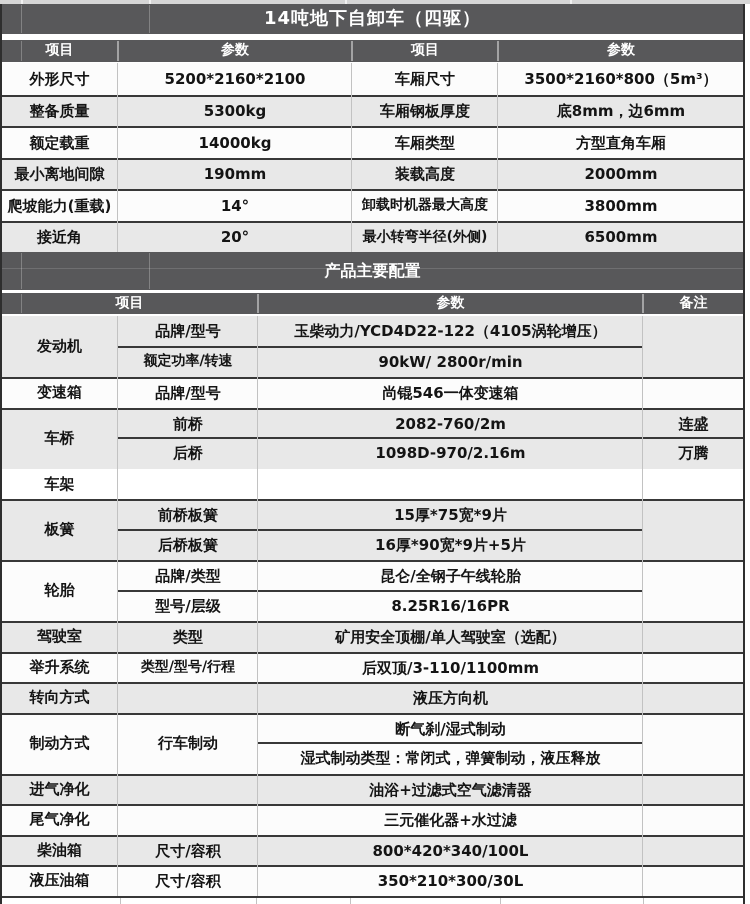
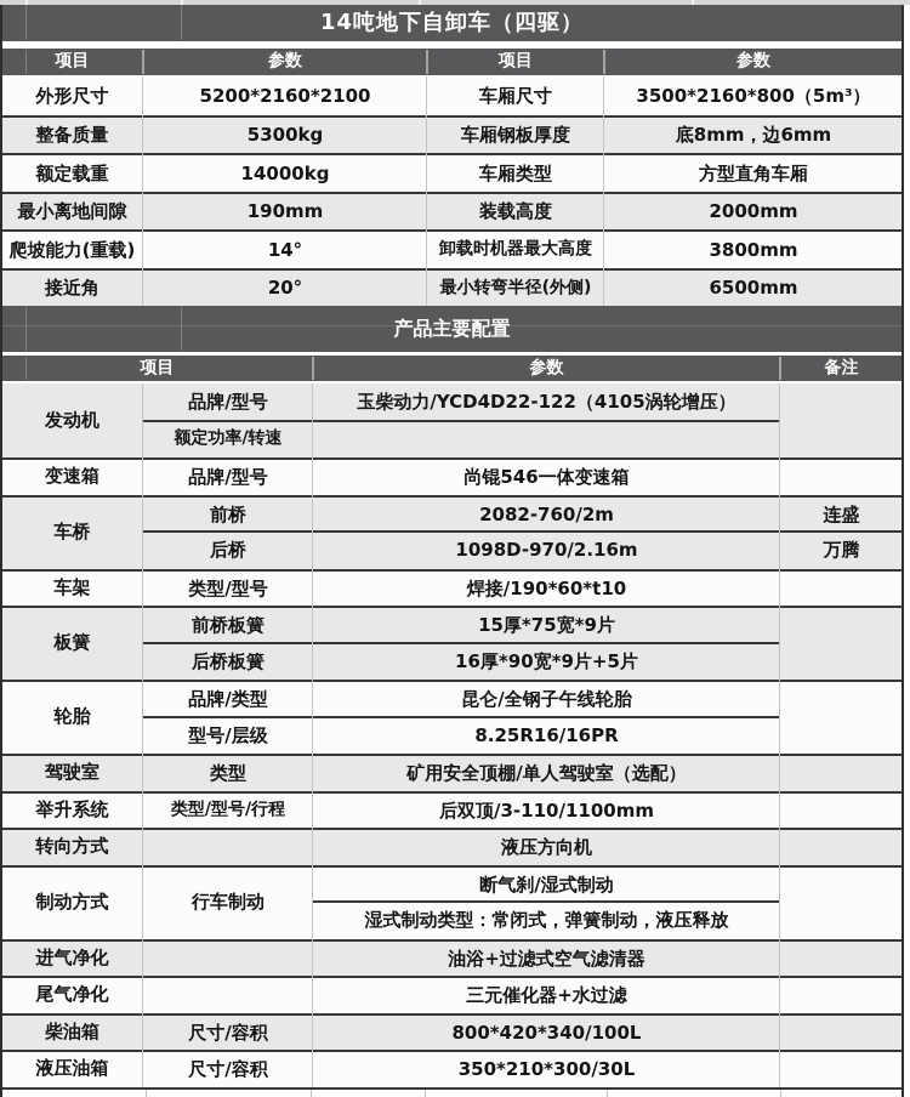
  14吨地下自卸车（四驱）
  项目
  参数
  项目
  参数
  外形尺寸
  5200*2160*2100
  车厢尺寸
  3500*2160*800（5m³）
  整备质量
  5300kg
  车厢钢板厚度
  底8mm，边6mm
  额定载重
  14000kg
  车厢类型
  方型直角车厢
  最小离地间隙
  190mm
  装载高度
  2000mm
  爬坡能力(重载)
  14°
  卸载时机器最大高度
  3800mm
  接近角
  20°
  最小转弯半径(外侧)
  6500mm
  产品主要配置
  项目
  参数
  备注
  品牌/型号
  玉柴动力/YCD4D22-122（4105涡轮增压）
  额定功率/转速
- 90kW/ 2800r/min
  品牌/型号
  尚锟546一体变速箱
  前桥
  2082-760/2m
  连盛
  后桥
  1098D-970/2.16m
  万腾
+ 类型/型号
+ 焊接/190*60*t10
  前桥板簧
  15厚*75宽*9片
  后桥板簧
  16厚*90宽*9片+5片
  品牌/类型
  昆仑/全钢子午线轮胎
  型号/层级
  8.25R16/16PR
  类型
  矿用安全顶棚/单人驾驶室（选配）
  类型/型号/行程
  后双顶/3-110/1100mm
  液压方向机
  断气刹/湿式制动
  湿式制动类型：常闭式，弹簧制动，液压释放
  油浴+过滤式空气滤清器
  三元催化器+水过滤
  尺寸/容积
  800*420*340/100L
  尺寸/容积
  350*210*300/30L
  发动机
  变速箱
  车桥
  车架
  板簧
  轮胎
  驾驶室
  举升系统
  转向方式
  制动方式
  行车制动
  进气净化
  尾气净化
  柴油箱
  液压油箱
